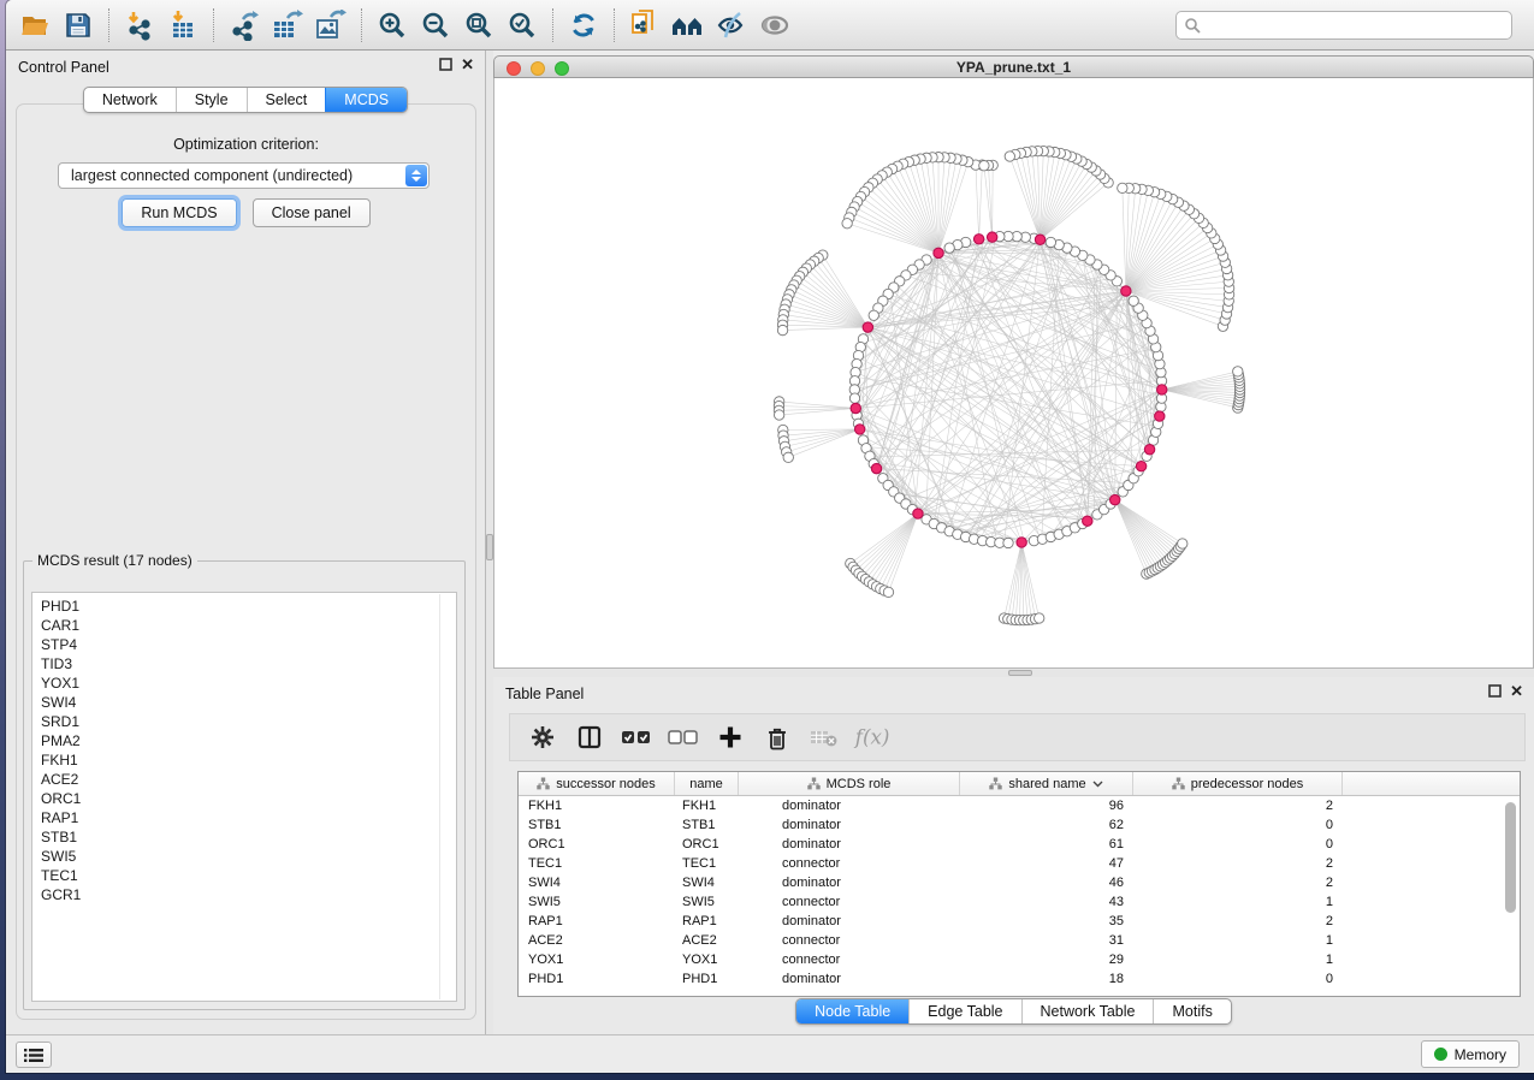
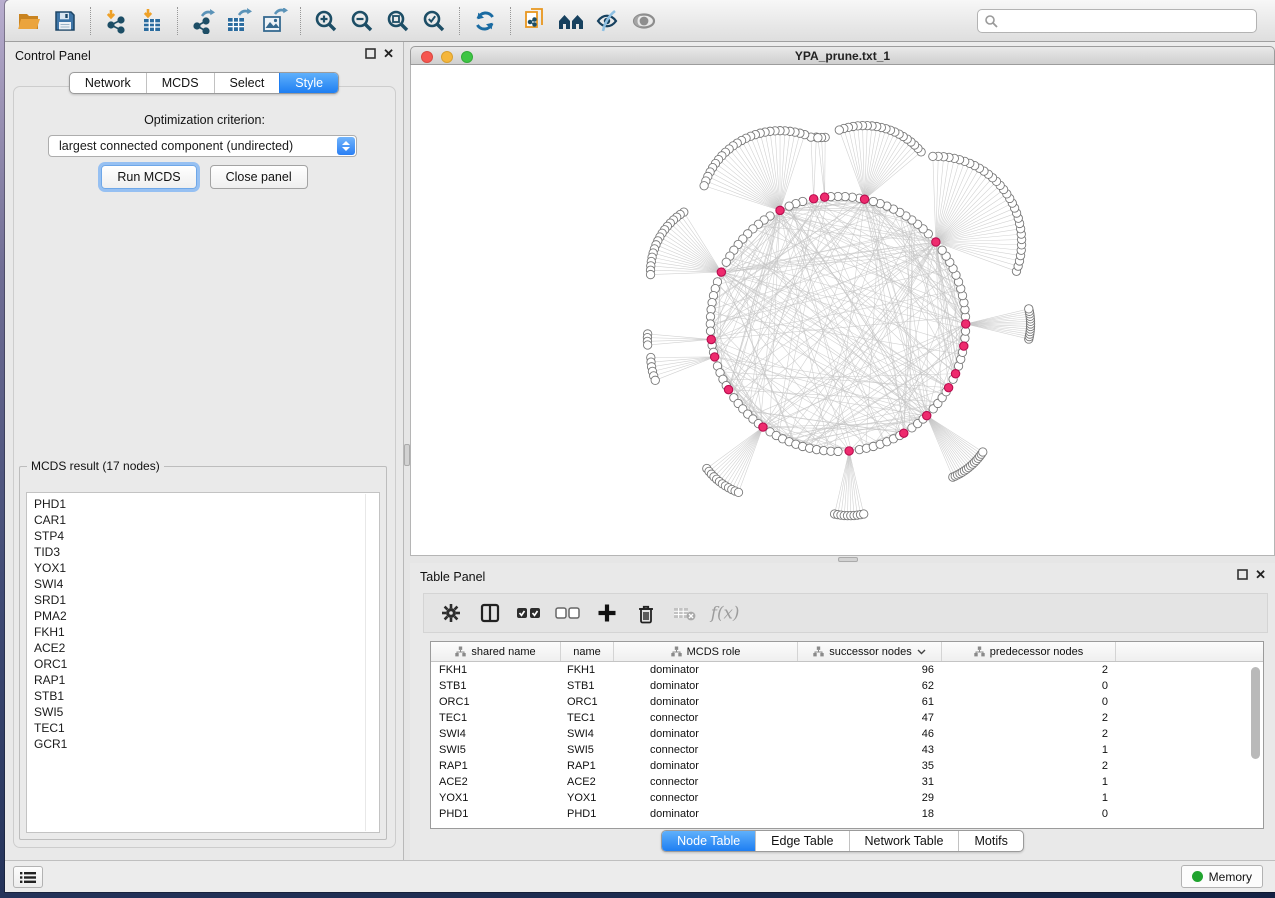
  Control Panel
  ✕
  Network
- Style
+ MCDS
  Select
- MCDS
+ Style
  Optimization criterion:
  largest connected component (undirected)
  Run MCDS
  Close panel
  MCDS result (17 nodes)
  PHD1
  CAR1
  STP4
  TID3
  YOX1
  SWI4
  SRD1
  PMA2
  FKH1
  ACE2
  ORC1
  RAP1
  STB1
  SWI5
  TEC1
  GCR1
  YPA_prune.txt_1
  Table Panel
  ✕
  f(x)
- successor nodes
+ shared name
  name
  MCDS role
- shared name
+ successor nodes
  predecessor nodes
  FKH1
  FKH1
  dominator
  96
  2
  STB1
  STB1
  dominator
  62
  0
  ORC1
  ORC1
  dominator
  61
  0
  TEC1
  TEC1
  connector
  47
  2
  SWI4
  SWI4
  dominator
  46
  2
  SWI5
  SWI5
  connector
  43
  1
  RAP1
  RAP1
  dominator
  35
  2
  ACE2
  ACE2
  connector
  31
  1
  YOX1
  YOX1
  connector
  29
  1
  PHD1
  PHD1
  dominator
  18
  0
  Node Table
  Edge Table
  Network Table
  Motifs
  Memory
